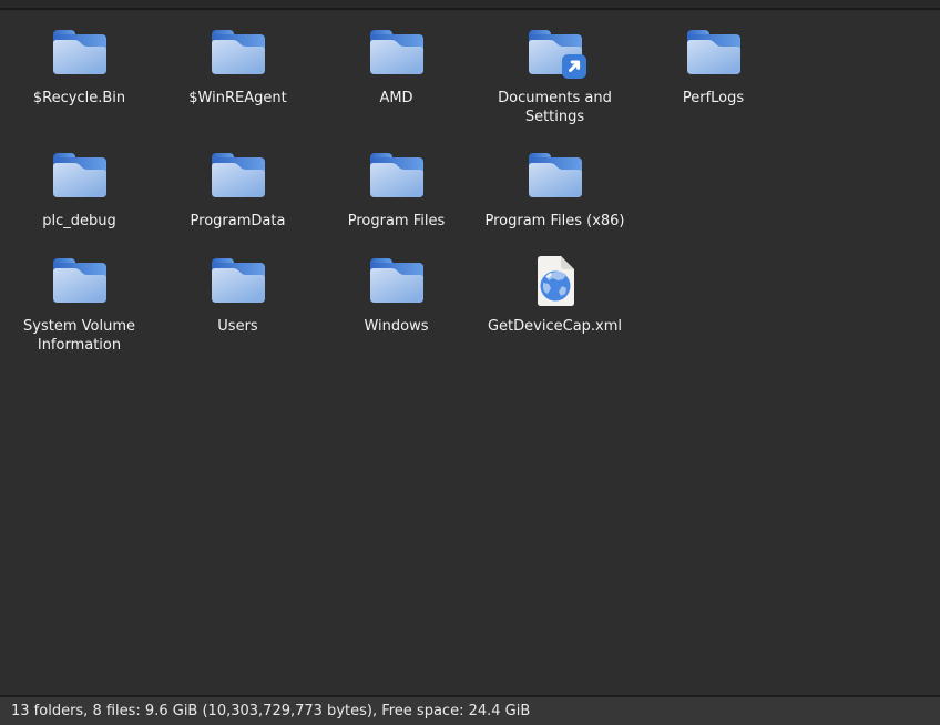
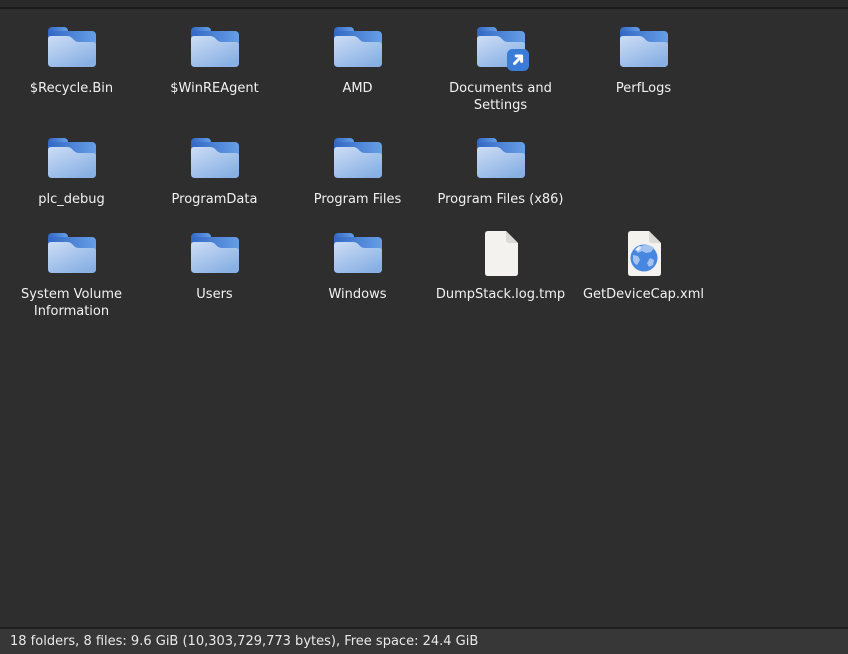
  $Recycle.Bin
  $WinREAgent
  AMD
  Documents and
  Settings
  PerfLogs
  plc_debug
  ProgramData
  Program Files
  Program Files (x86)
  System Volume
  Information
  Users
  Windows
+ DumpStack.log.tmp
  GetDeviceCap.xml
- 13 folders, 8 files: 9.6 GiB (10,303,729,773 bytes), Free space: 24.4 GiB
+ 18 folders, 8 files: 9.6 GiB (10,303,729,773 bytes), Free space: 24.4 GiB
